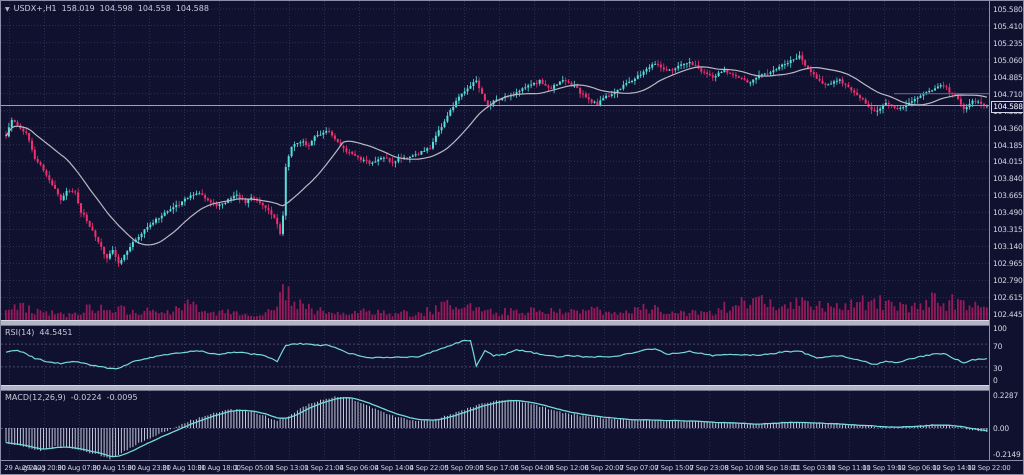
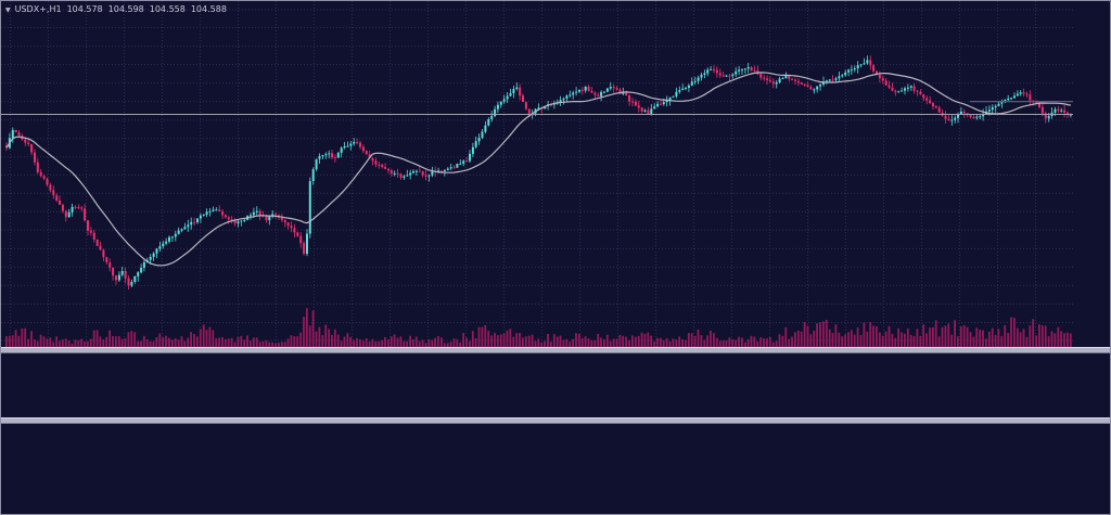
- USDX+,H1 158.019 104.598 104.558 104.588
+ USDX+,H1 104.578 104.598 104.558 104.588
- RSI(14) 44.5451
- MACD(12,26,9) -0.0224 -0.0095
- 104.588
- 105.580
- 105.410
- 105.235
- 105.060
- 104.885
- 104.710
- 104.360
- 104.185
- 104.015
- 103.840
- 103.665
- 103.490
- 103.315
- 103.140
- 102.965
- 102.790
- 102.615
- 102.445
- 100
- 70
- 30
- 0
- 0.2287
- 0.00
- -0.2149
- 29 Aug 2023
- 29 Aug 20:00
- 30 Aug 07:00
- 30 Aug 15:00
- 30 Aug 23:00
- 31 Aug 10:00
- 31 Aug 18:00
- 1 Sep 05:00
- 1 Sep 13:00
- 1 Sep 21:00
- 4 Sep 06:00
- 4 Sep 14:00
- 4 Sep 22:00
- 5 Sep 09:00
- 5 Sep 17:00
- 6 Sep 04:00
- 6 Sep 12:00
- 6 Sep 20:00
- 7 Sep 07:00
- 7 Sep 15:00
- 7 Sep 23:00
- 8 Sep 10:00
- 8 Sep 18:00
- 11 Sep 03:00
- 11 Sep 11:00
- 11 Sep 19:00
- 12 Sep 06:00
- 12 Sep 14:00
- 12 Sep 22:00
